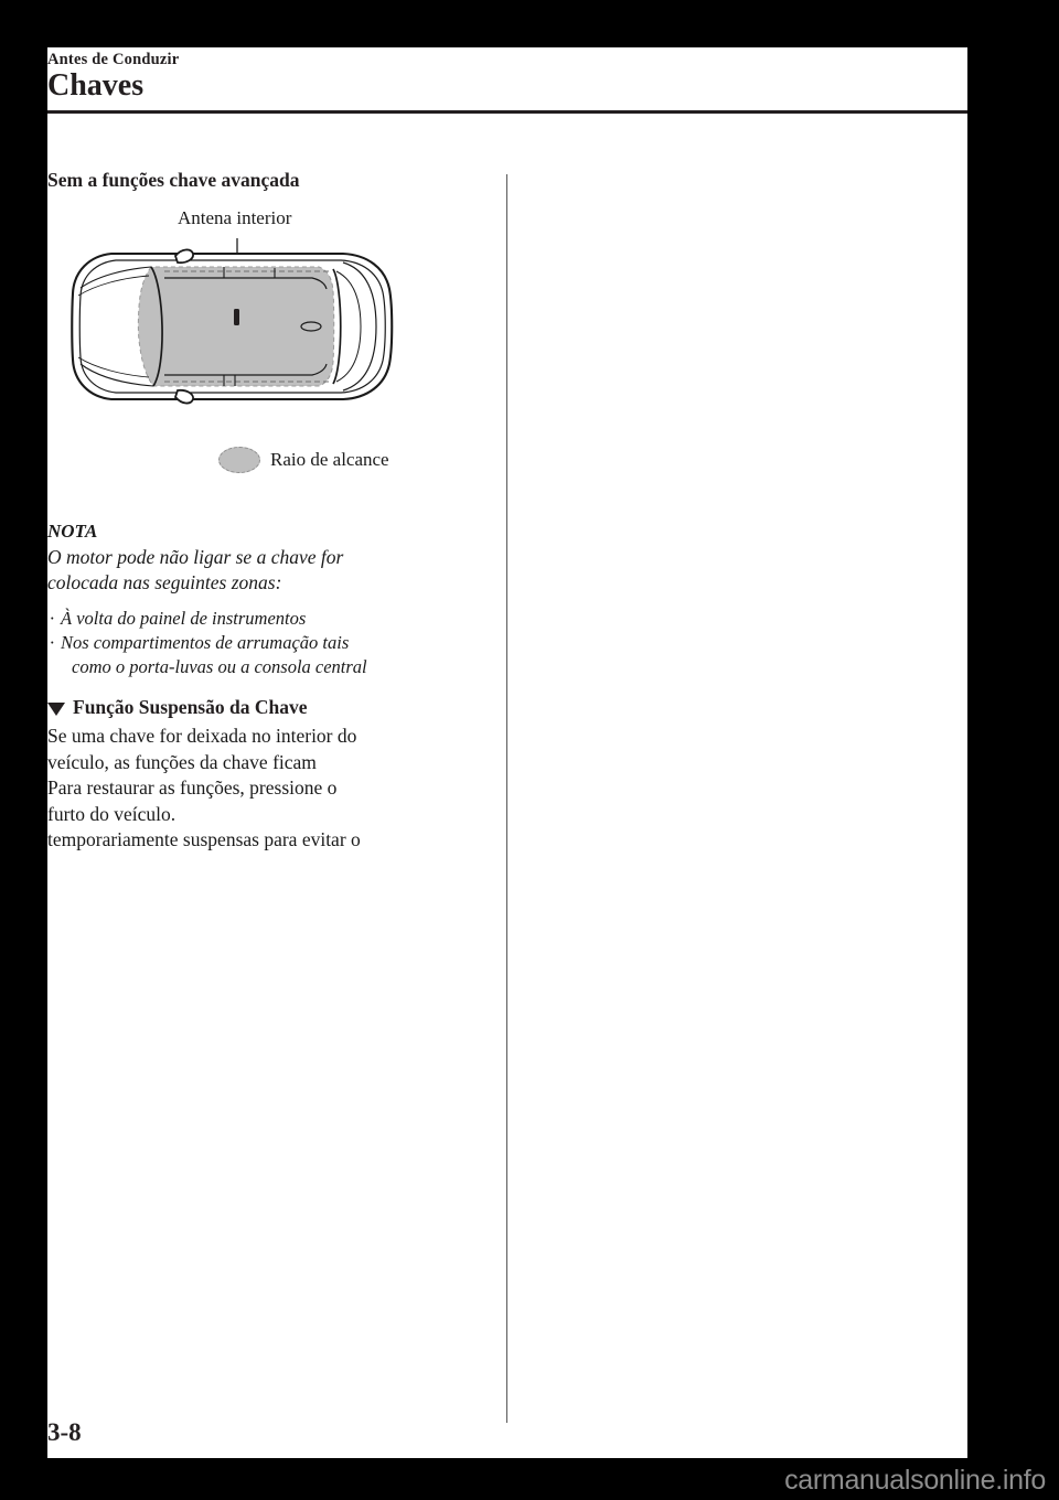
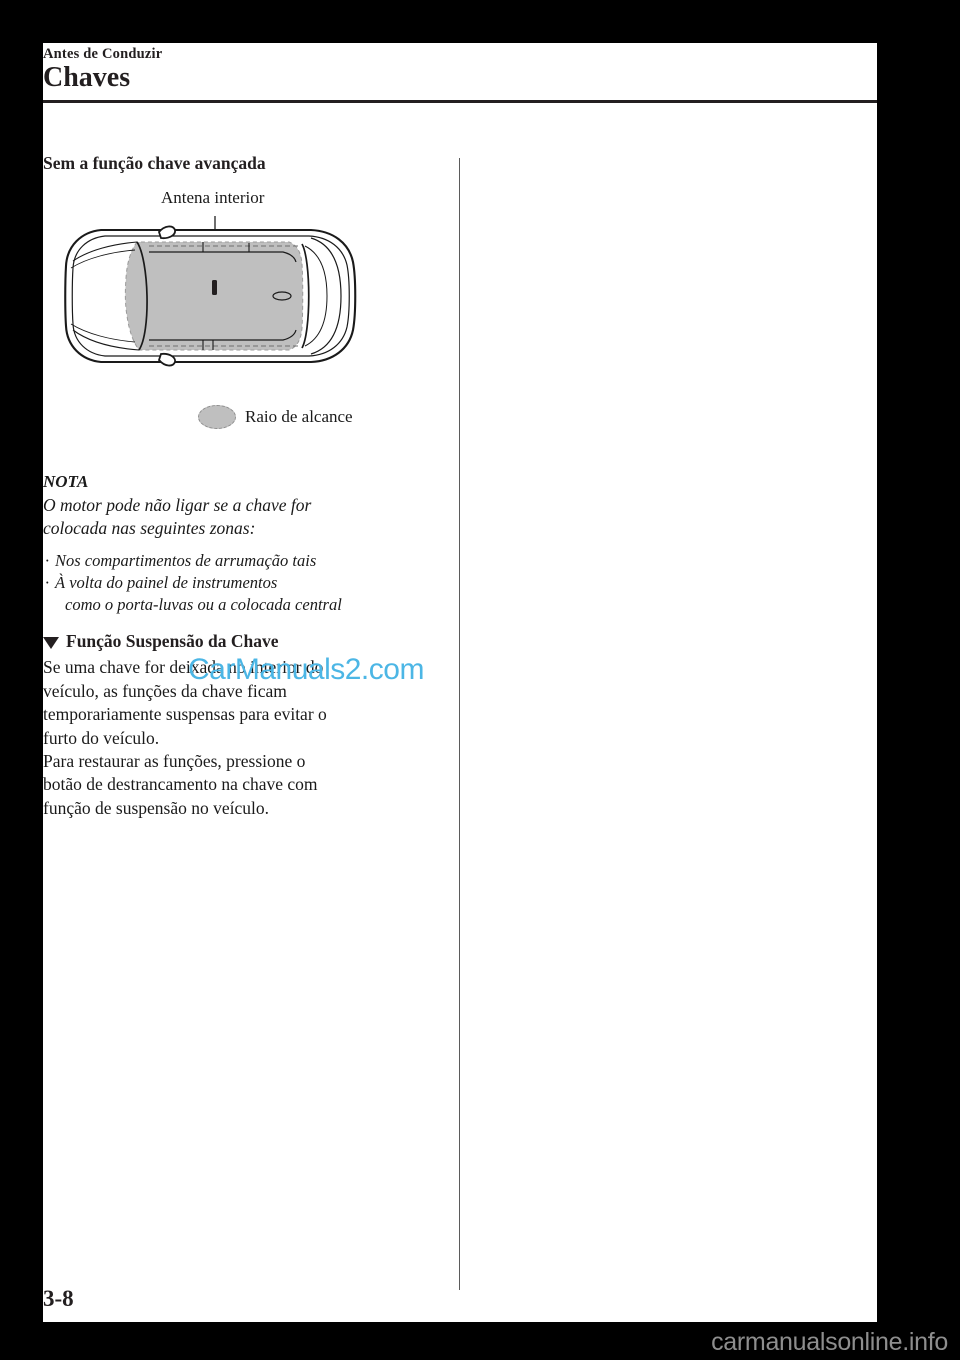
  Antes de Conduzir
  Chaves
- Sem a funções chave avançada
+ Sem a função chave avançada
  Antena interior
  Raio de alcance
  NOTA
  O motor pode não ligar se a chave for
  colocada nas seguintes zonas:
  ·
- À volta do painel de instrumentos
+ Nos compartimentos de arrumação tais
  ·
- Nos compartimentos de arrumação tais
+ À volta do painel de instrumentos
- como o porta-luvas ou a consola central
+ como o porta-luvas ou a colocada central
  Função Suspensão da Chave
  Se uma chave for deixada no interior do
  veículo, as funções da chave ficam
- Para restaurar as funções, pressione o
+ temporariamente suspensas para evitar o
  furto do veículo.
- temporariamente suspensas para evitar o
+ Para restaurar as funções, pressione o
+ botão de destrancamento na chave com
+ função de suspensão no veículo.
+ CarManuals2.com
  3-8
  carmanualsonline.info
